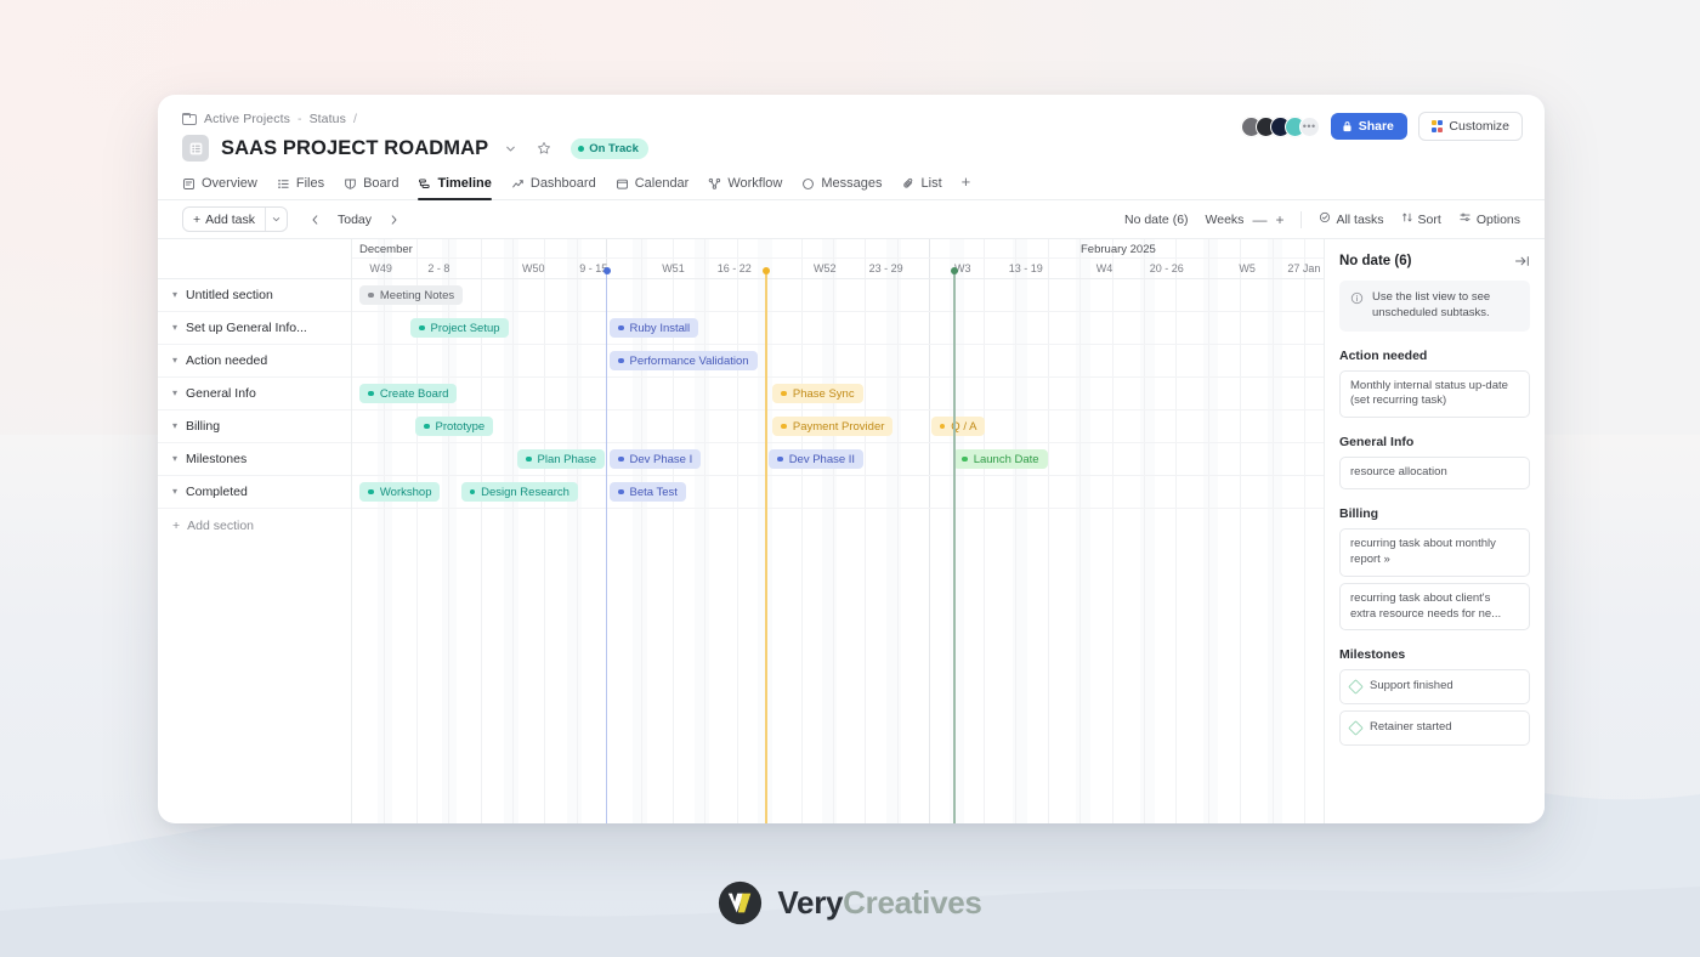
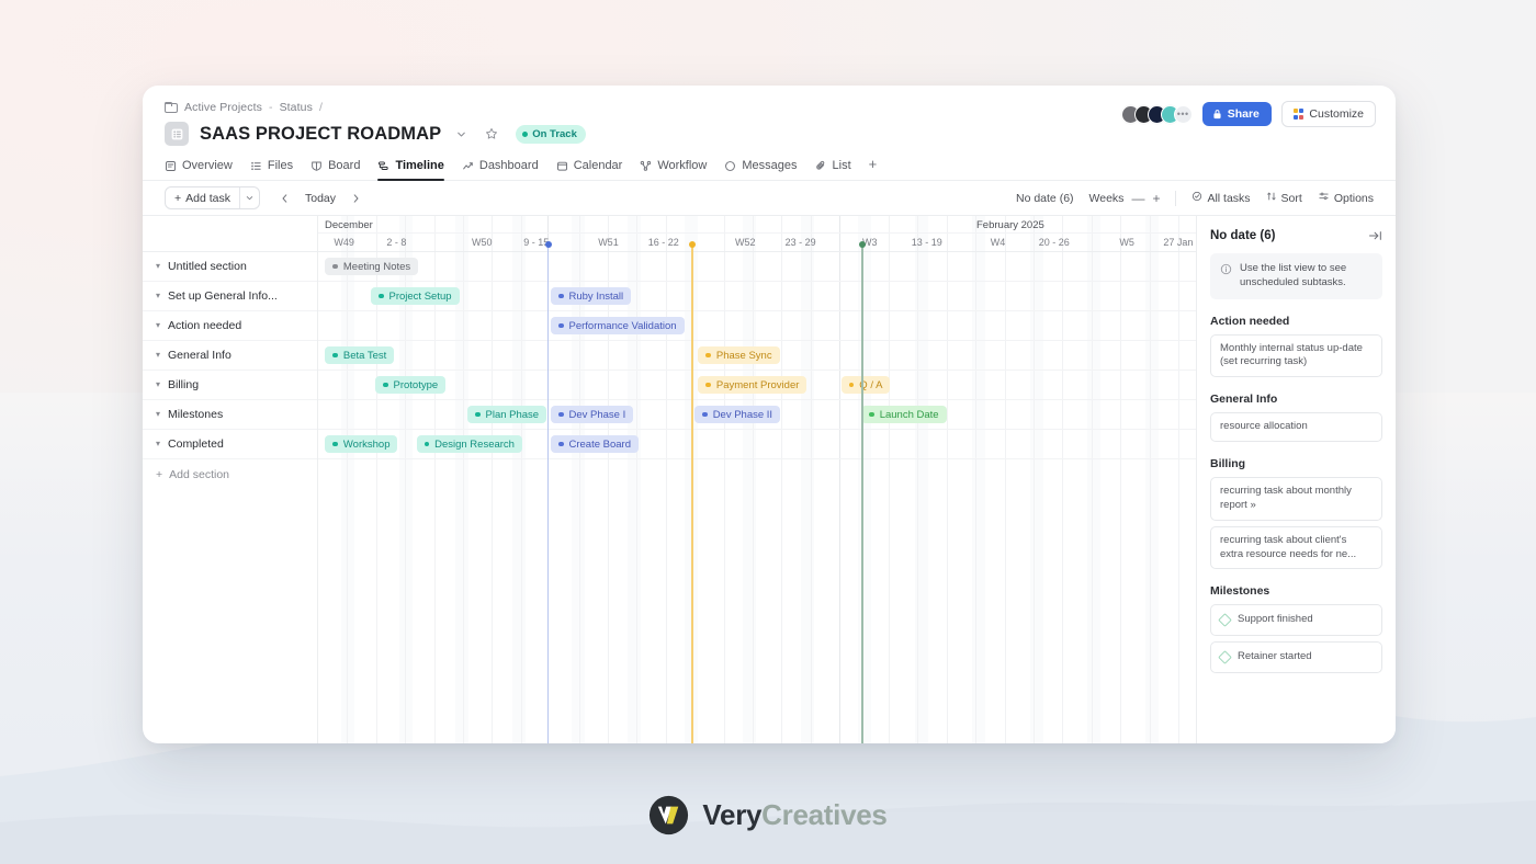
  Active Projects
  -
  Status
  /
  SAAS PROJECT ROADMAP
  On Track
  •••
  Share
  Customize
  Overview
  Files
  Board
  Timeline
  Dashboard
  Calendar
  Workflow
  Messages
  List
  +
  +
  Add task
  Today
  No date (6)
  Weeks
  —
  +
  All tasks
  Sort
  Options
  ▾
  Untitled section
  ▾
  Set up General Info...
  ▾
  Action needed
  ▾
  General Info
  ▾
  Billing
  ▾
  Milestones
  ▾
  Completed
  +
  Add section
  December
  February 2025
  W49
  2 - 8
  W50
  9 - 1
  W51
  16 - 22
  W52
  23 - 29
  W3
  13 - 19
  W4
  20 - 26
  W5
  27 Jan
  Meeting Notes
  Project Setup
  Ruby Install
  Performance Validation
- Create Board
+ Beta Test
  Phase Sync
  Prototype
  Payment Provider
  Q / A
  Plan Phase
  Dev Phase I
  Dev Phase II
  Launch Date
  Workshop
  Design Research
- Beta Test
+ Create Board
  No date (6)
  Use the list view to see unscheduled subtasks.
  Action needed
  Monthly internal status up-date (set recurring task)
  General Info
  resource allocation
  Billing
  recurring task about monthly report »
  recurring task about client's extra resource needs for ne...
  Milestones
  Support finished
  Retainer started
  VeryCreatives
